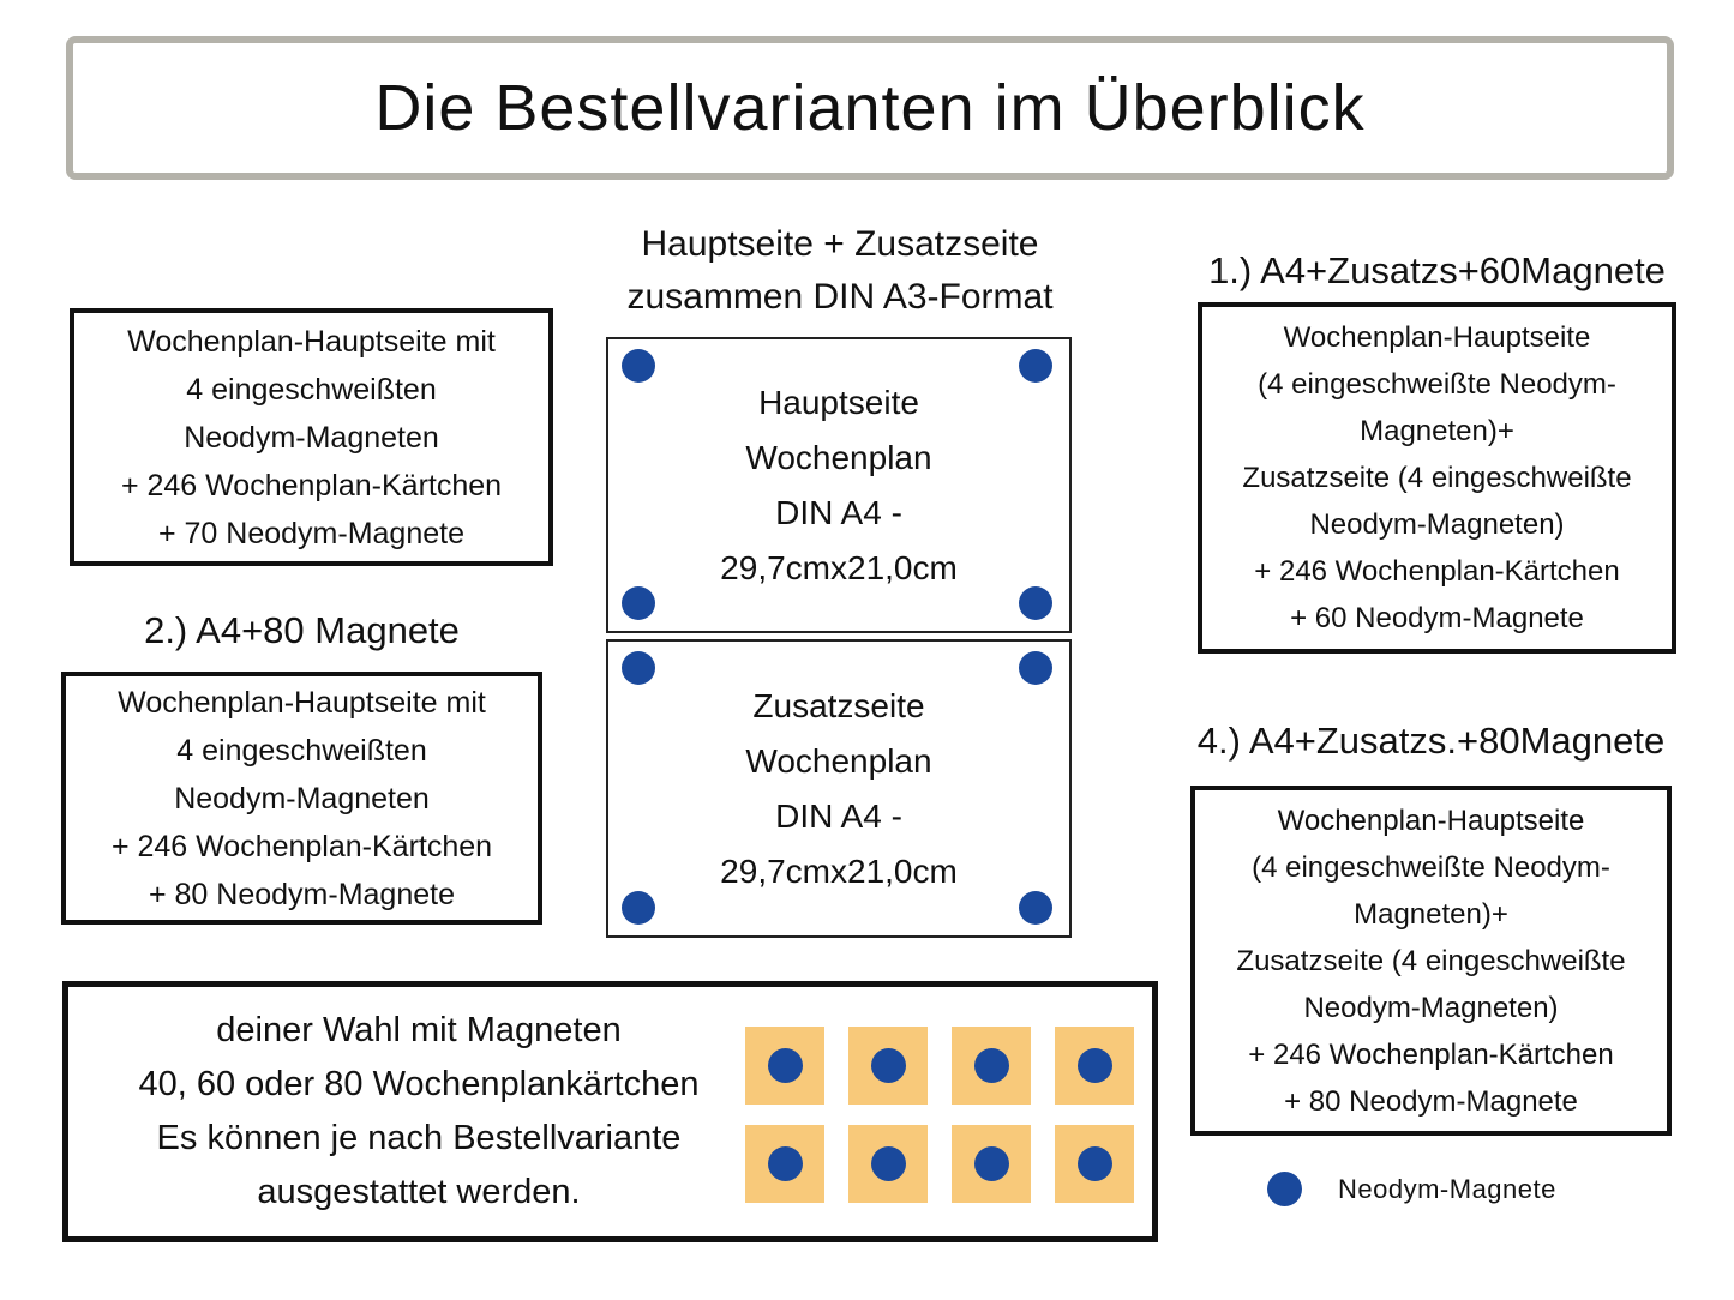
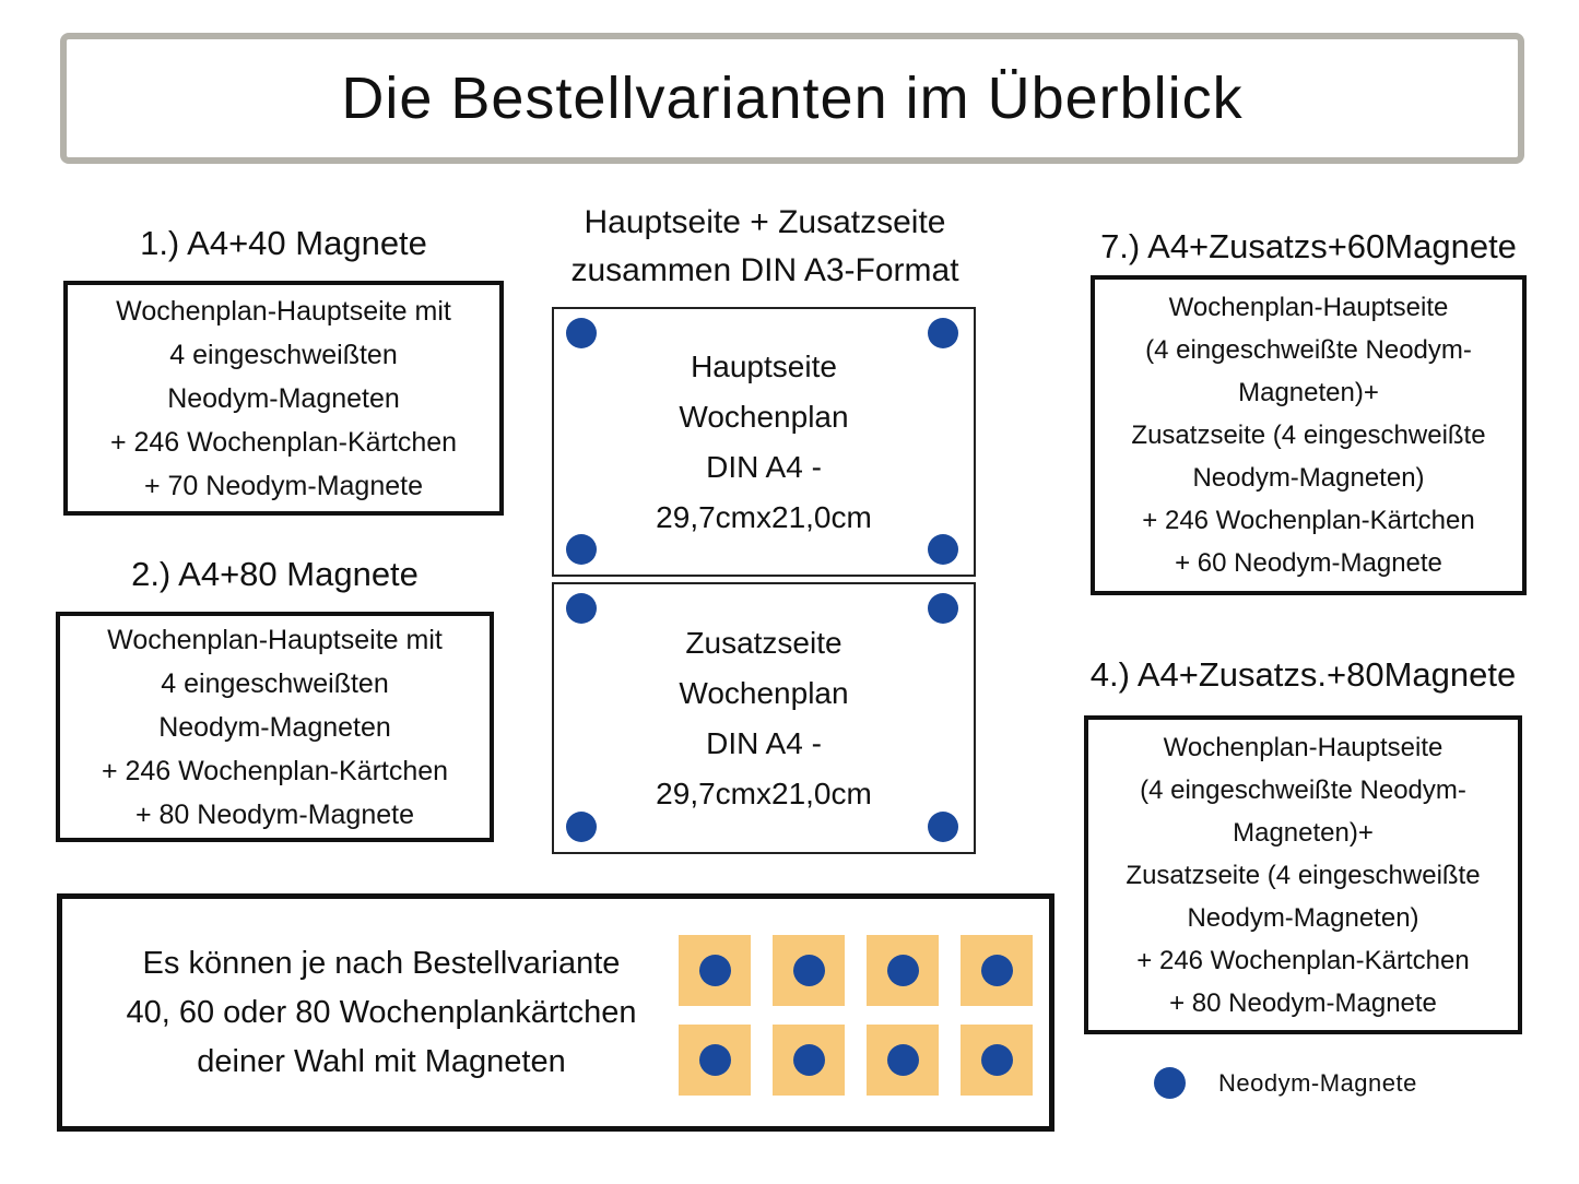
  Die Bestellvarianten im Überblick
+ 1.) A4+40 Magnete
  Wochenplan-Hauptseite mit
  4 eingeschweißten
  Neodym-Magneten
  + 246 Wochenplan-Kärtchen
  + 70 Neodym-Magnete
  2.) A4+80 Magnete
  Wochenplan-Hauptseite mit
  4 eingeschweißten
  Neodym-Magneten
  + 246 Wochenplan-Kärtchen
  + 80 Neodym-Magnete
  Hauptseite + Zusatzseite
  zusammen DIN A3-Format
  Hauptseite
  Wochenplan
  DIN A4 -
  29,7cmx21,0cm
  Zusatzseite
  Wochenplan
  DIN A4 -
  29,7cmx21,0cm
- 1.) A4+Zusatzs+60Magnete
+ 7.) A4+Zusatzs+60Magnete
  Wochenplan-Hauptseite
  (4 eingeschweißte Neodym-
  Magneten)+
  Zusatzseite (4 eingeschweißte
  Neodym-Magneten)
  + 246 Wochenplan-Kärtchen
  + 60 Neodym-Magnete
  4.) A4+Zusatzs.+80Magnete
  Wochenplan-Hauptseite
  (4 eingeschweißte Neodym-
  Magneten)+
  Zusatzseite (4 eingeschweißte
  Neodym-Magneten)
  + 246 Wochenplan-Kärtchen
  + 80 Neodym-Magnete
- deiner Wahl mit Magneten
+ Es können je nach Bestellvariante
  40, 60 oder 80 Wochenplankärtchen
- Es können je nach Bestellvariante
+ deiner Wahl mit Magneten
- ausgestattet werden.
  Neodym-Magnete
